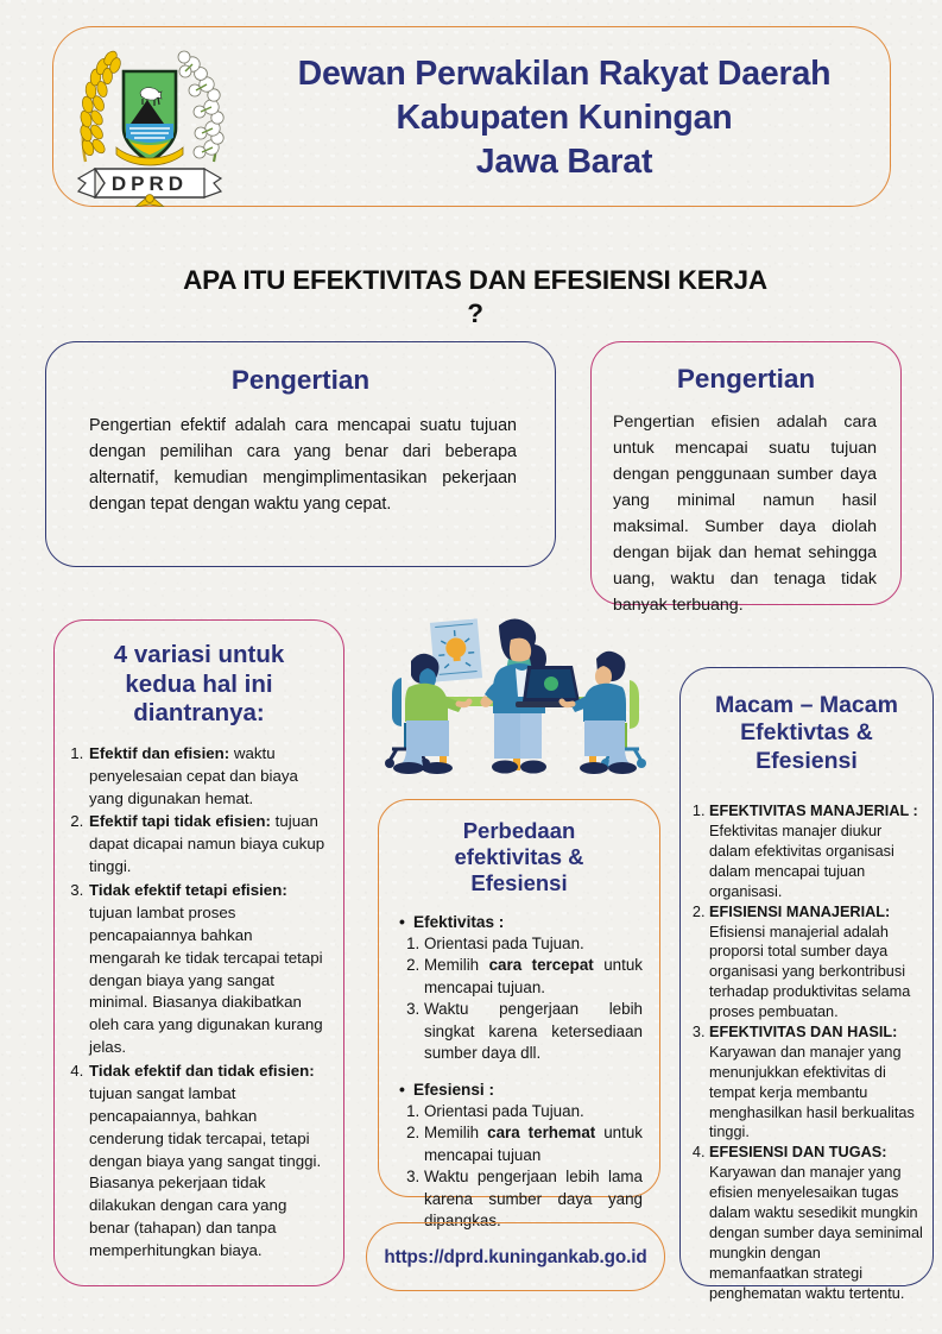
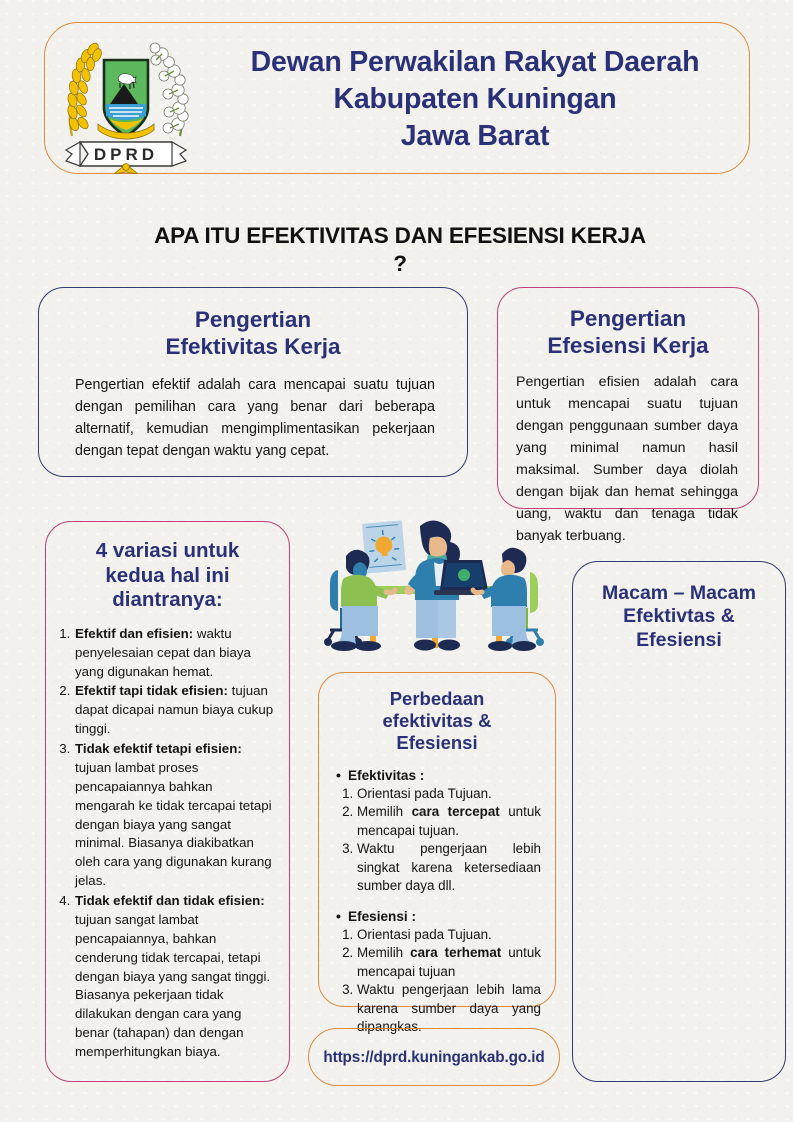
  DPRD
  Dewan Perwakilan Rakyat Daerah
  Kabupaten Kuningan
  Jawa Barat
  APA ITU EFEKTIVITAS DAN EFESIENSI KERJA ?
  Pengertian
+ Efektivitas Kerja
  Pengertian efektif adalah cara mencapai suatu tujuan dengan pemilihan cara yang benar dari beberapa alternatif, kemudian mengimplimentasikan pekerjaan dengan tepat dengan waktu yang cepat.
  Pengertian
+ Efesiensi Kerja
  Pengertian efisien adalah cara untuk mencapai suatu tujuan dengan penggunaan sumber daya yang minimal namun hasil maksimal. Sumber daya diolah dengan bijak dan hemat sehingga uang, waktu dan tenaga tidak banyak terbuang.
  4 variasi untuk
  kedua hal ini
  diantranya:
  Efektif dan efisien: waktu penyelesaian cepat dan biaya yang digunakan hemat.
  Efektif tapi tidak efisien: tujuan dapat dicapai namun biaya cukup tinggi.
  Tidak efektif tetapi efisien: tujuan lambat proses pencapaiannya bahkan mengarah ke tidak tercapai tetapi dengan biaya yang sangat minimal. Biasanya diakibatkan oleh cara yang digunakan kurang jelas.
- Tidak efektif dan tidak efisien: tujuan sangat lambat pencapaiannya, bahkan cenderung tidak tercapai, tetapi dengan biaya yang sangat tinggi. Biasanya pekerjaan tidak dilakukan dengan cara yang benar (tahapan) dan tanpa memperhitungkan biaya.
+ Tidak efektif dan tidak efisien: tujuan sangat lambat pencapaiannya, bahkan cenderung tidak tercapai, tetapi dengan biaya yang sangat tinggi. Biasanya pekerjaan tidak dilakukan dengan cara yang benar (tahapan) dan dengan memperhitungkan biaya.
  Perbedaan
  efektivitas &
  Efesiensi
  Efektivitas :
  Orientasi pada Tujuan.
  Memilih cara tercepat untuk mencapai tujuan.
  Waktu pengerjaan lebih singkat karena ketersediaan sumber daya dll.
  Efesiensi :
  Orientasi pada Tujuan.
  Memilih cara terhemat untuk mencapai tujuan
  Waktu pengerjaan lebih lama karena sumber daya yang dipangkas.
  Macam – Macam
  Efektivtas &
  Efesiensi
- EFEKTIVITAS MANAJERIAL : Efektivitas manajer diukur dalam efektivitas organisasi dalam mencapai tujuan organisasi.
- EFISIENSI MANAJERIAL: Efisiensi manajerial adalah proporsi total sumber daya organisasi yang berkontribusi terhadap produktivitas selama proses pembuatan.
- EFEKTIVITAS DAN HASIL: Karyawan dan manajer yang menunjukkan efektivitas di tempat kerja membantu menghasilkan hasil berkualitas tinggi.
- EFESIENSI DAN TUGAS: Karyawan dan manajer yang efisien menyelesaikan tugas dalam waktu sesedikit mungkin dengan sumber daya seminimal mungkin dengan memanfaatkan strategi penghematan waktu tertentu.
  https://dprd.kuningankab.go.id
